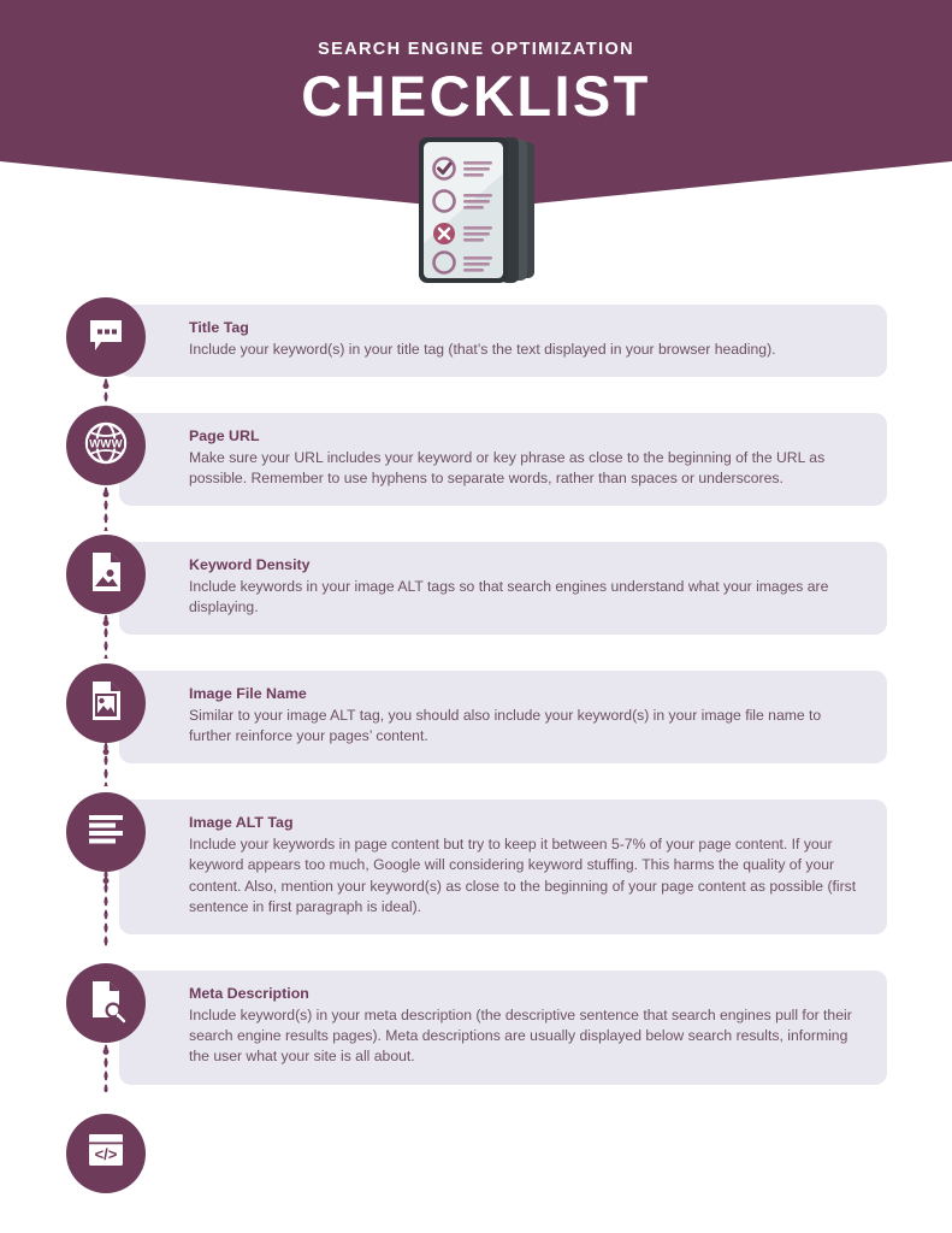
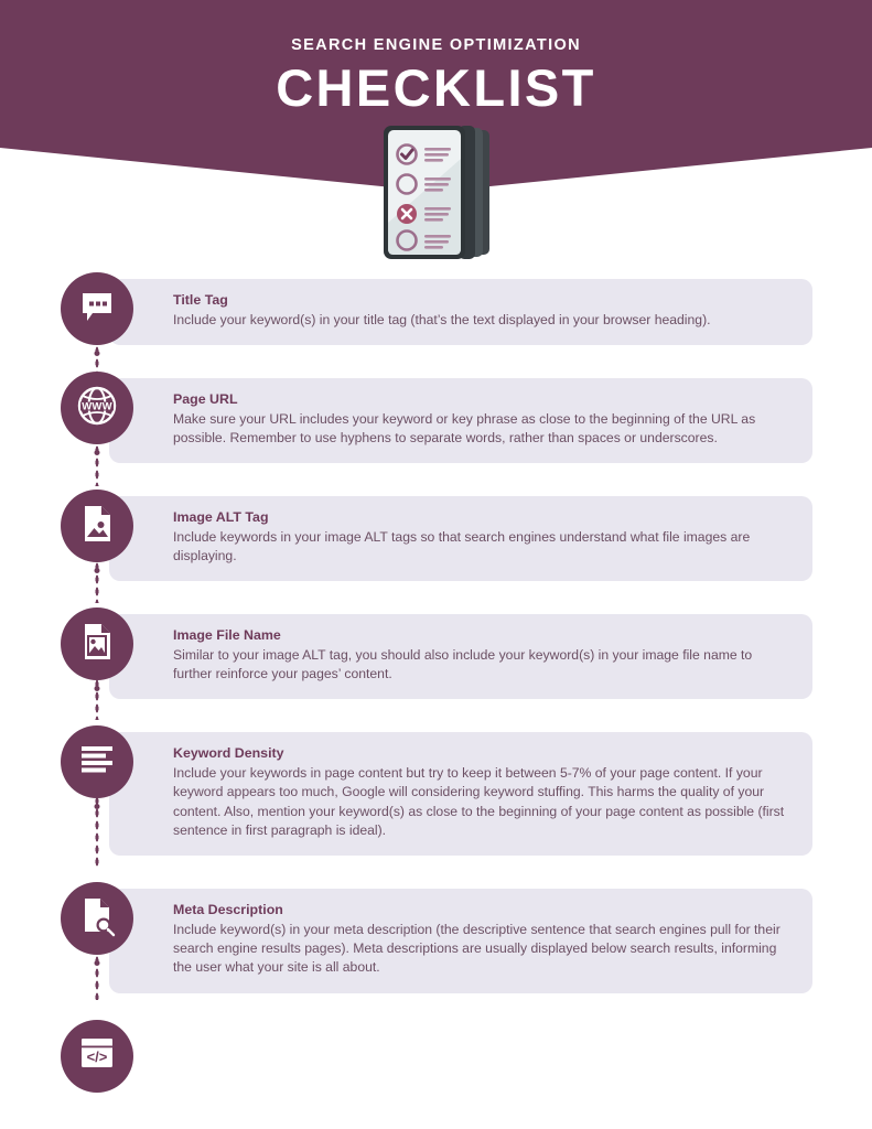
  SEARCH ENGINE OPTIMIZATION
  CHECKLIST
  Title Tag
  Include your keyword(s) in your title tag (that’s the text displayed in your browser heading).
  WWW
  Page URL
  Make sure your URL includes your keyword or key phrase as close to the beginning of the URL as possible. Remember to use hyphens to separate words, rather than spaces or underscores.
- Keyword Density
+ Image ALT Tag
- Include keywords in your image ALT tags so that search engines understand what your images are displaying.
+ Include keywords in your image ALT tags so that search engines understand what file images are displaying.
  Image File Name
  Similar to your image ALT tag, you should also include your keyword(s) in your image file name to further reinforce your pages’ content.
- Image ALT Tag
+ Keyword Density
  Include your keywords in page content but try to keep it between 5-7% of your page content. If your keyword appears too much, Google will considering keyword stuffing. This harms the quality of your content. Also, mention your keyword(s) as close to the beginning of your page content as possible (first sentence in first paragraph is ideal).
  Meta Description
  Include keyword(s) in your meta description (the descriptive sentence that search engines pull for their search engine results pages). Meta descriptions are usually displayed below search results, informing the user what your site is all about.
  </>
